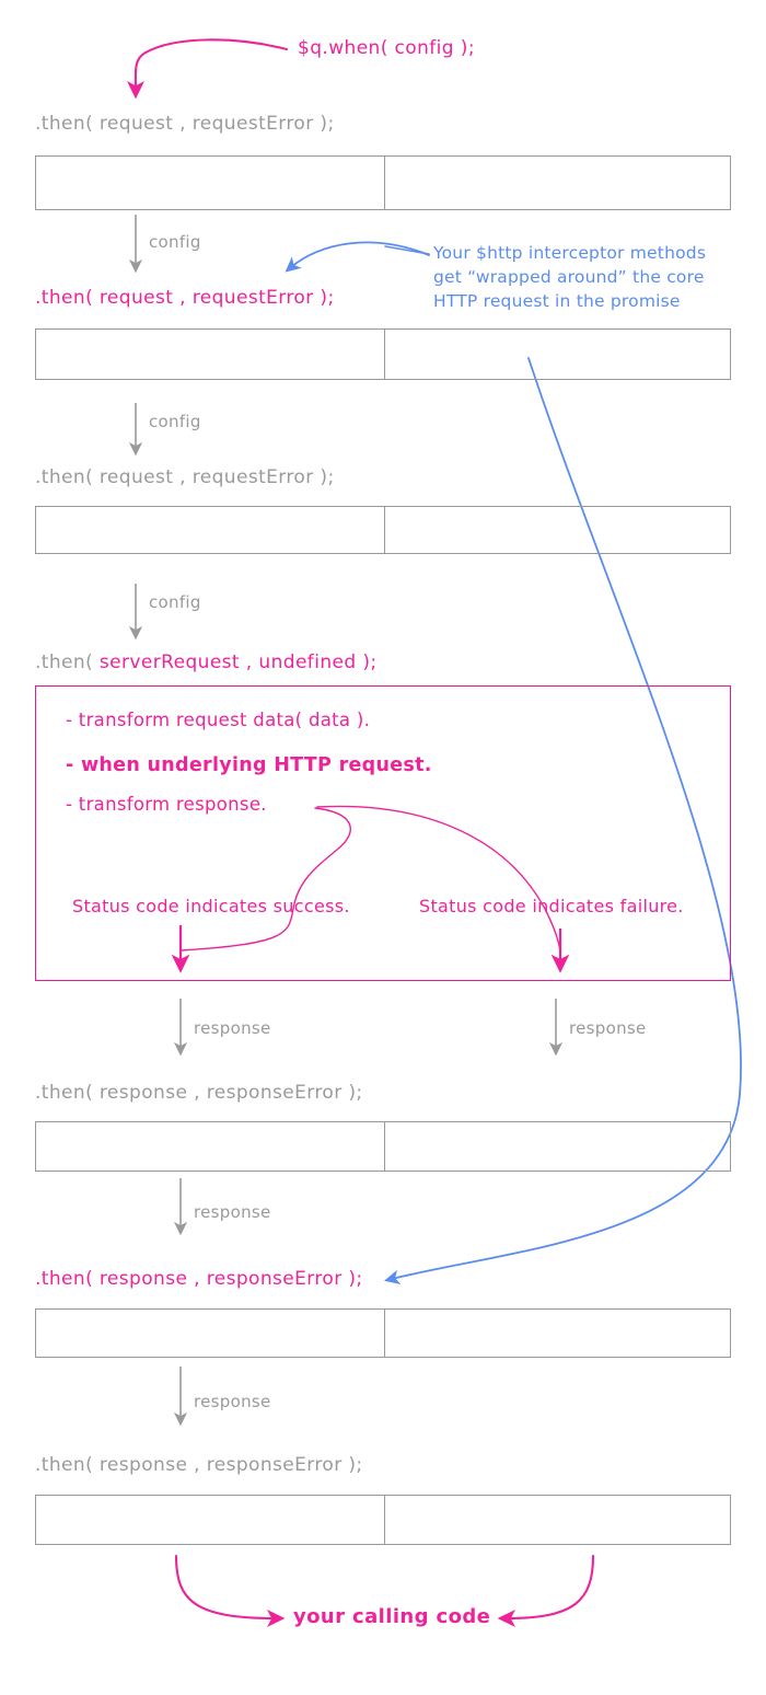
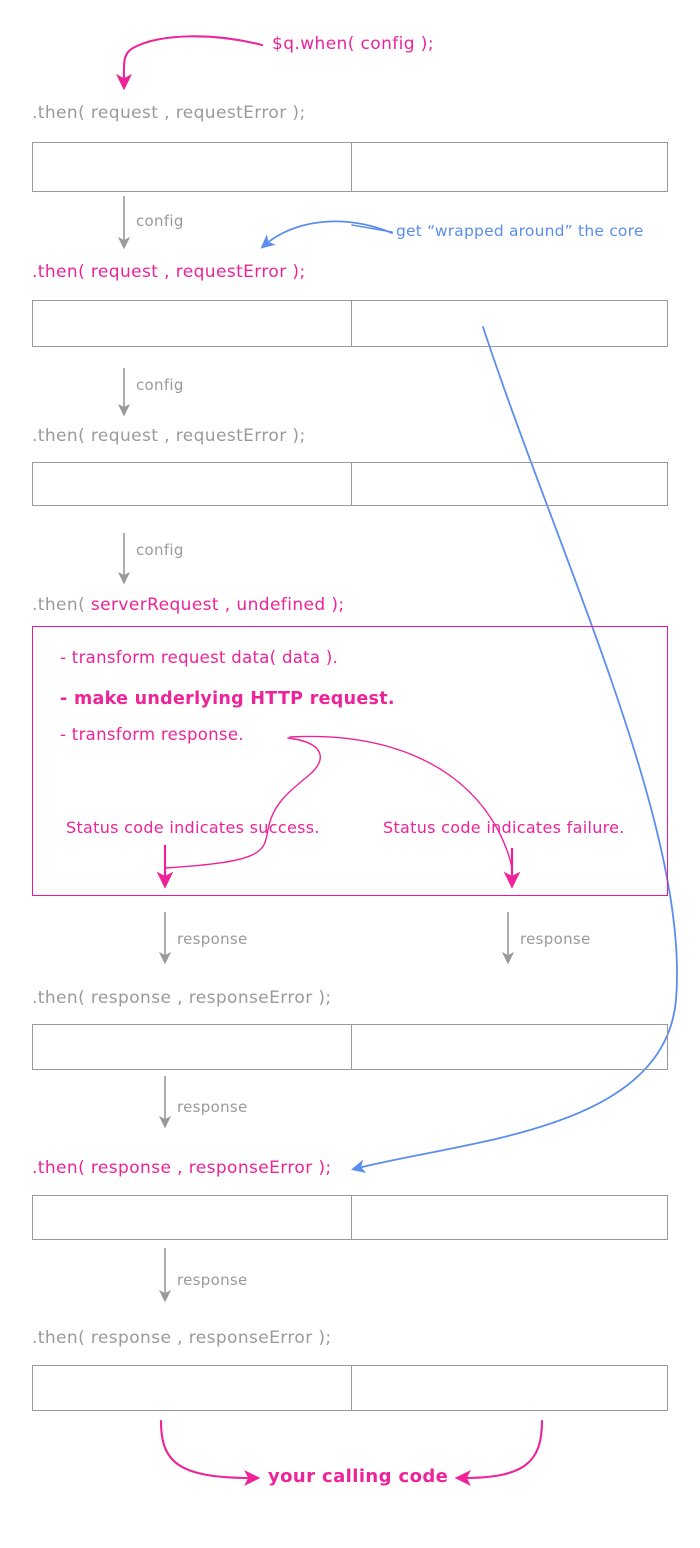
  $q.when( config );
  .then( request , requestError );
  config
  .then( request , requestError );
  config
- Your $http interceptor methods
  get “wrapped around” the core
- HTTP request in the promise
  .then( request , requestError );
  config
  .then( serverRequest , undefined );
  - transform request data( data ).
- - when underlying HTTP request.
+ - make underlying HTTP request.
  - transform response.
  Status code indicates success.
  Status code indicates failure.
  response
  response
  .then( response , responseError );
  response
  .then( response , responseError );
  response
  .then( response , responseError );
  your calling code
